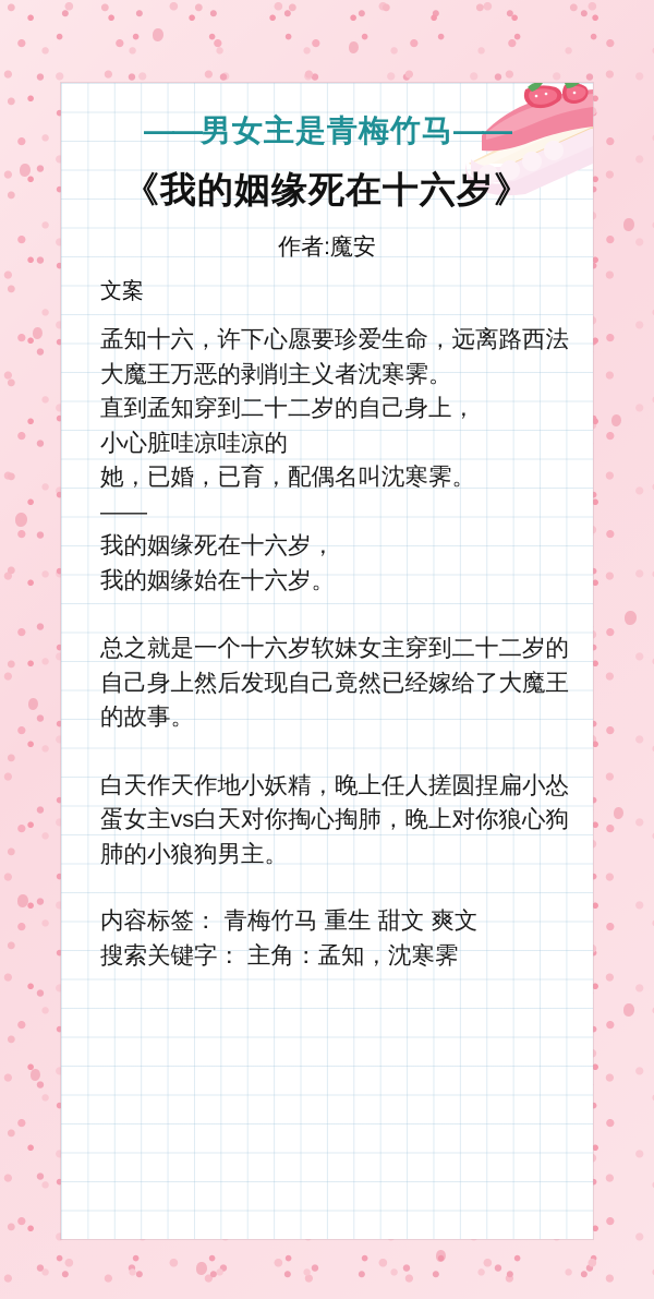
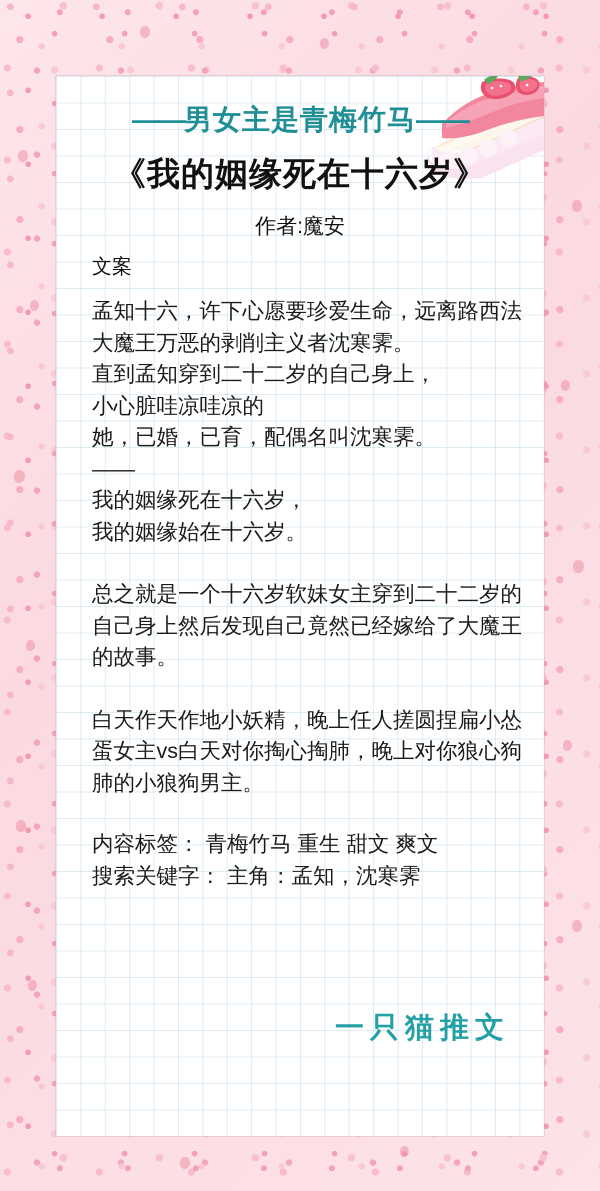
  ——男女主是青梅竹马——
  《我的姻缘死在十六岁》
  作者:魔安
  文案
  孟知十六，许下心愿要珍爱生命，远离路西法大魔王万恶的剥削主义者沈寒霁。
  直到孟知穿到二十二岁的自己身上，
  小心脏哇凉哇凉的
  她，已婚，已育，配偶名叫沈寒霁。
  ——
  我的姻缘死在十六岁，
  我的姻缘始在十六岁。
  总之就是一个十六岁软妹女主穿到二十二岁的自己身上然后发现自己竟然已经嫁给了大魔王的故事。
  白天作天作地小妖精，晚上任人搓圆捏扁小怂蛋女主vs白天对你掏心掏肺，晚上对你狼心狗肺的小狼狗男主。
  内容标签： 青梅竹马 重生 甜文 爽文
  搜索关键字： 主角：孟知，沈寒霁
+ 一只猫推文
